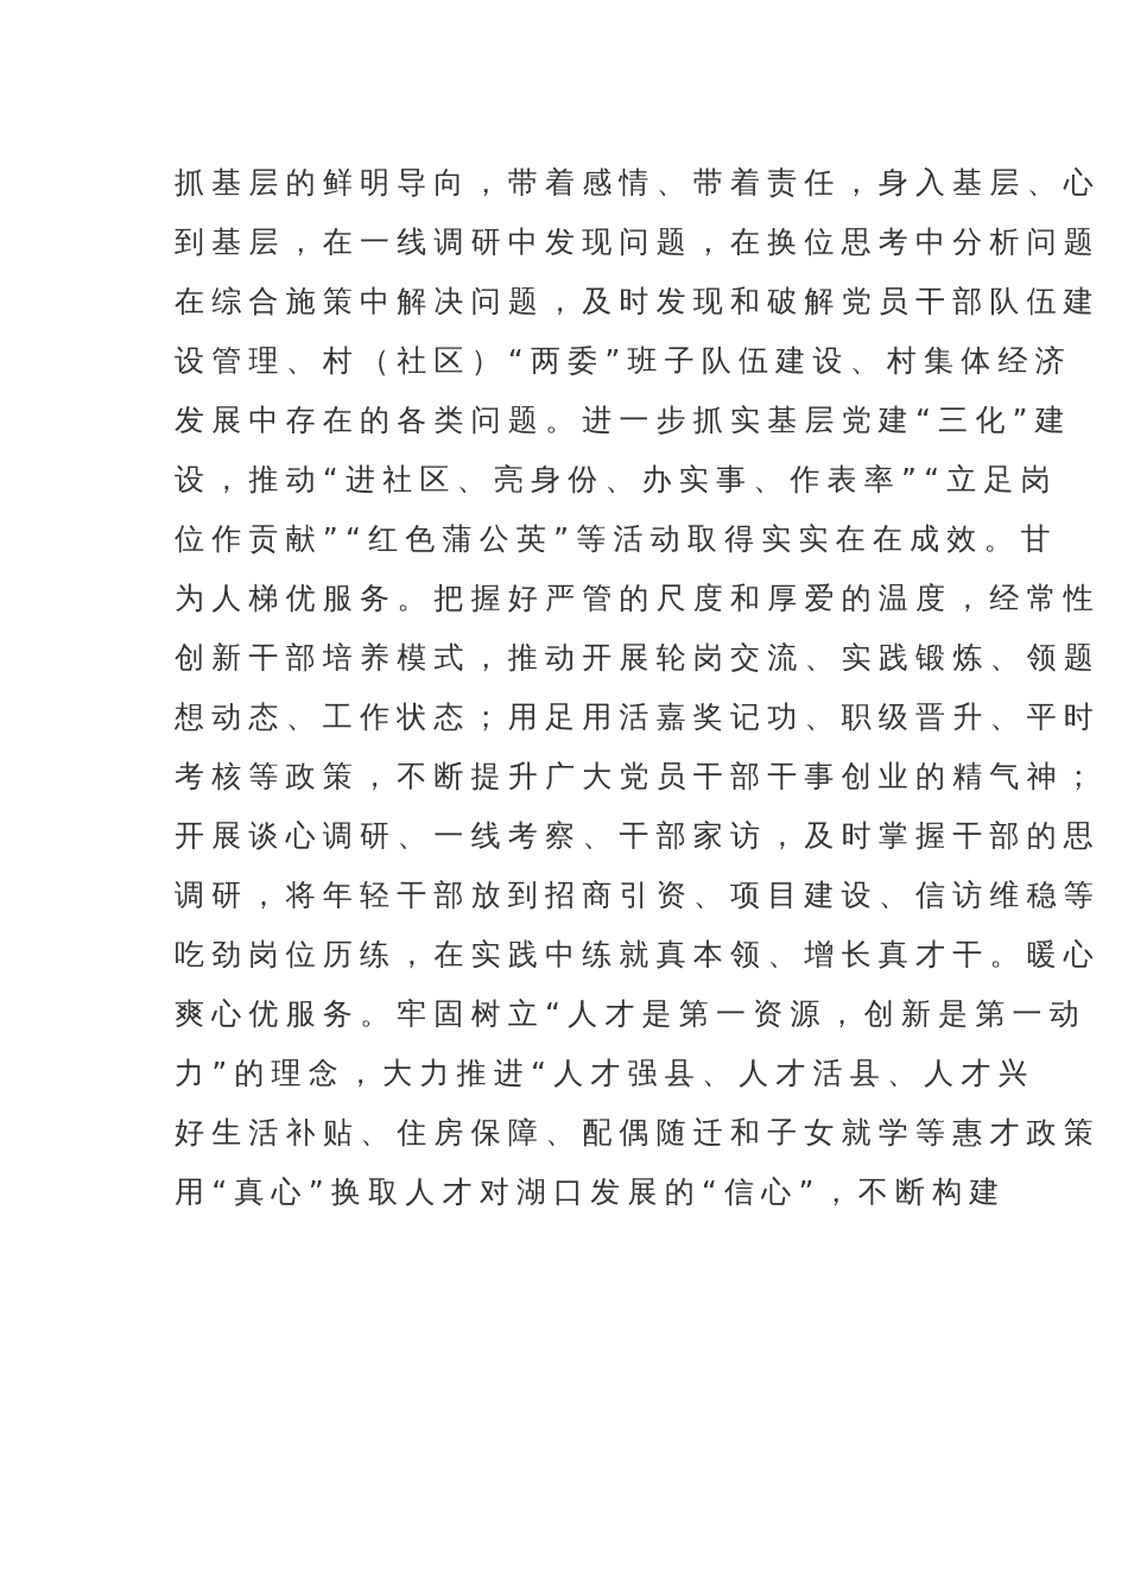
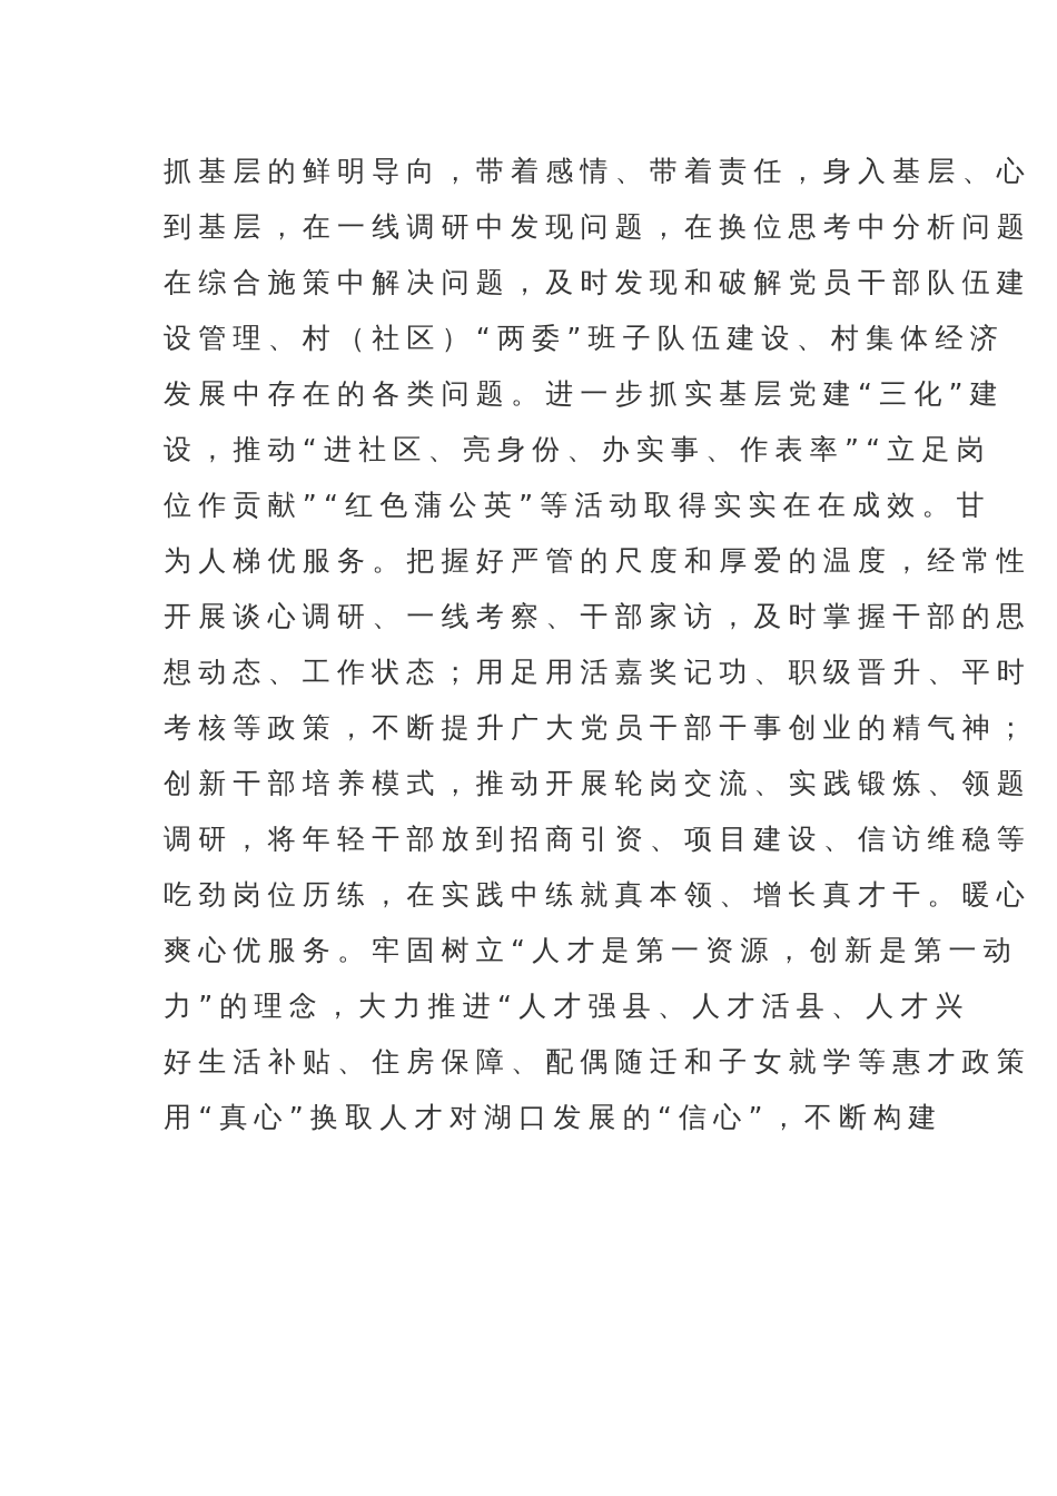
  抓基层的鲜明导向，带着感情、带着责任，身入基层、心
  到基层，在一线调研中发现问题，在换位思考中分析问题
  在综合施策中解决问题，及时发现和破解党员干部队伍建
  设管理、村（社区）“两委”班子队伍建设、村集体经济
  发展中存在的各类问题。进一步抓实基层党建“三化”建
  设，推动“进社区、亮身份、办实事、作表率”“立足岗
  位作贡献”“红色蒲公英”等活动取得实实在在成效。甘
  为人梯优服务。把握好严管的尺度和厚爱的温度，经常性
- 创新干部培养模式，推动开展轮岗交流、实践锻炼、领题
+ 开展谈心调研、一线考察、干部家访，及时掌握干部的思
  想动态、工作状态；用足用活嘉奖记功、职级晋升、平时
  考核等政策，不断提升广大党员干部干事创业的精气神；
- 开展谈心调研、一线考察、干部家访，及时掌握干部的思
+ 创新干部培养模式，推动开展轮岗交流、实践锻炼、领题
  调研，将年轻干部放到招商引资、项目建设、信访维稳等
  吃劲岗位历练，在实践中练就真本领、增长真才干。暖心
  爽心优服务。牢固树立“人才是第一资源，创新是第一动
  力”的理念，大力推进“人才强县、人才活县、人才兴
  好生活补贴、住房保障、配偶随迁和子女就学等惠才政策
  用“真心”换取人才对湖口发展的“信心”，不断构建
